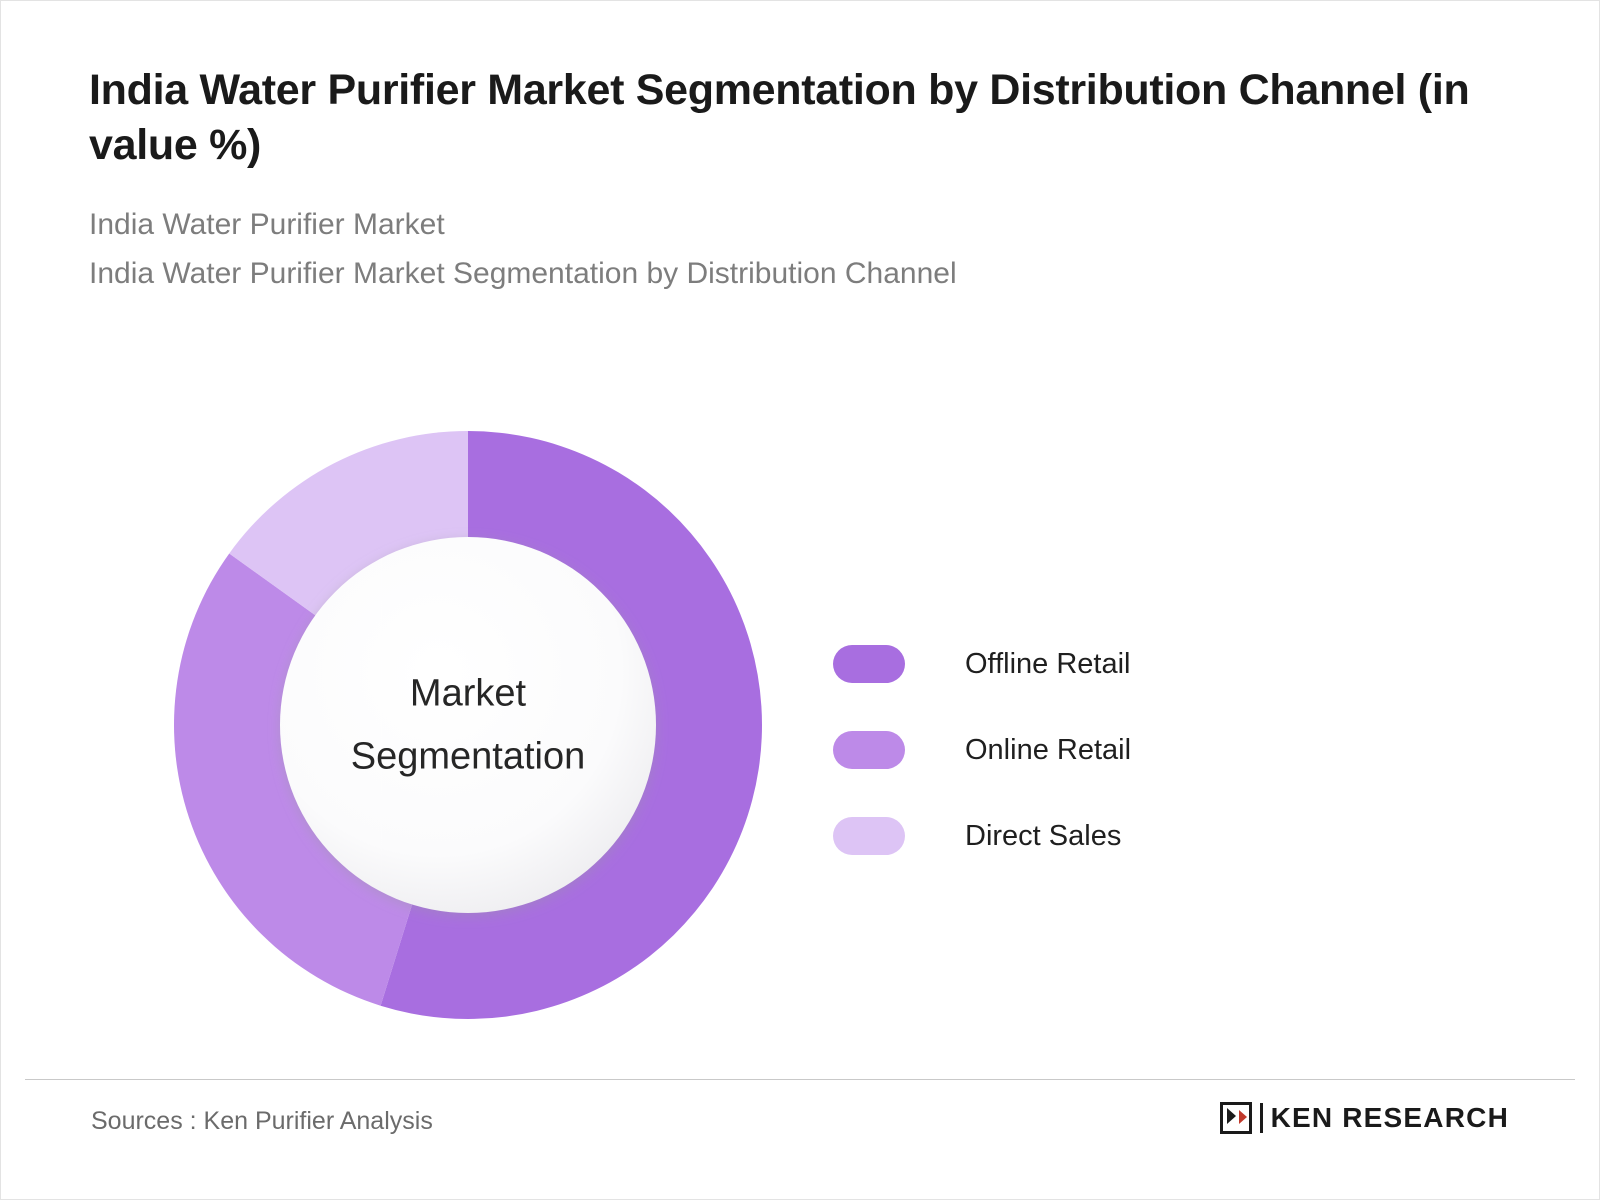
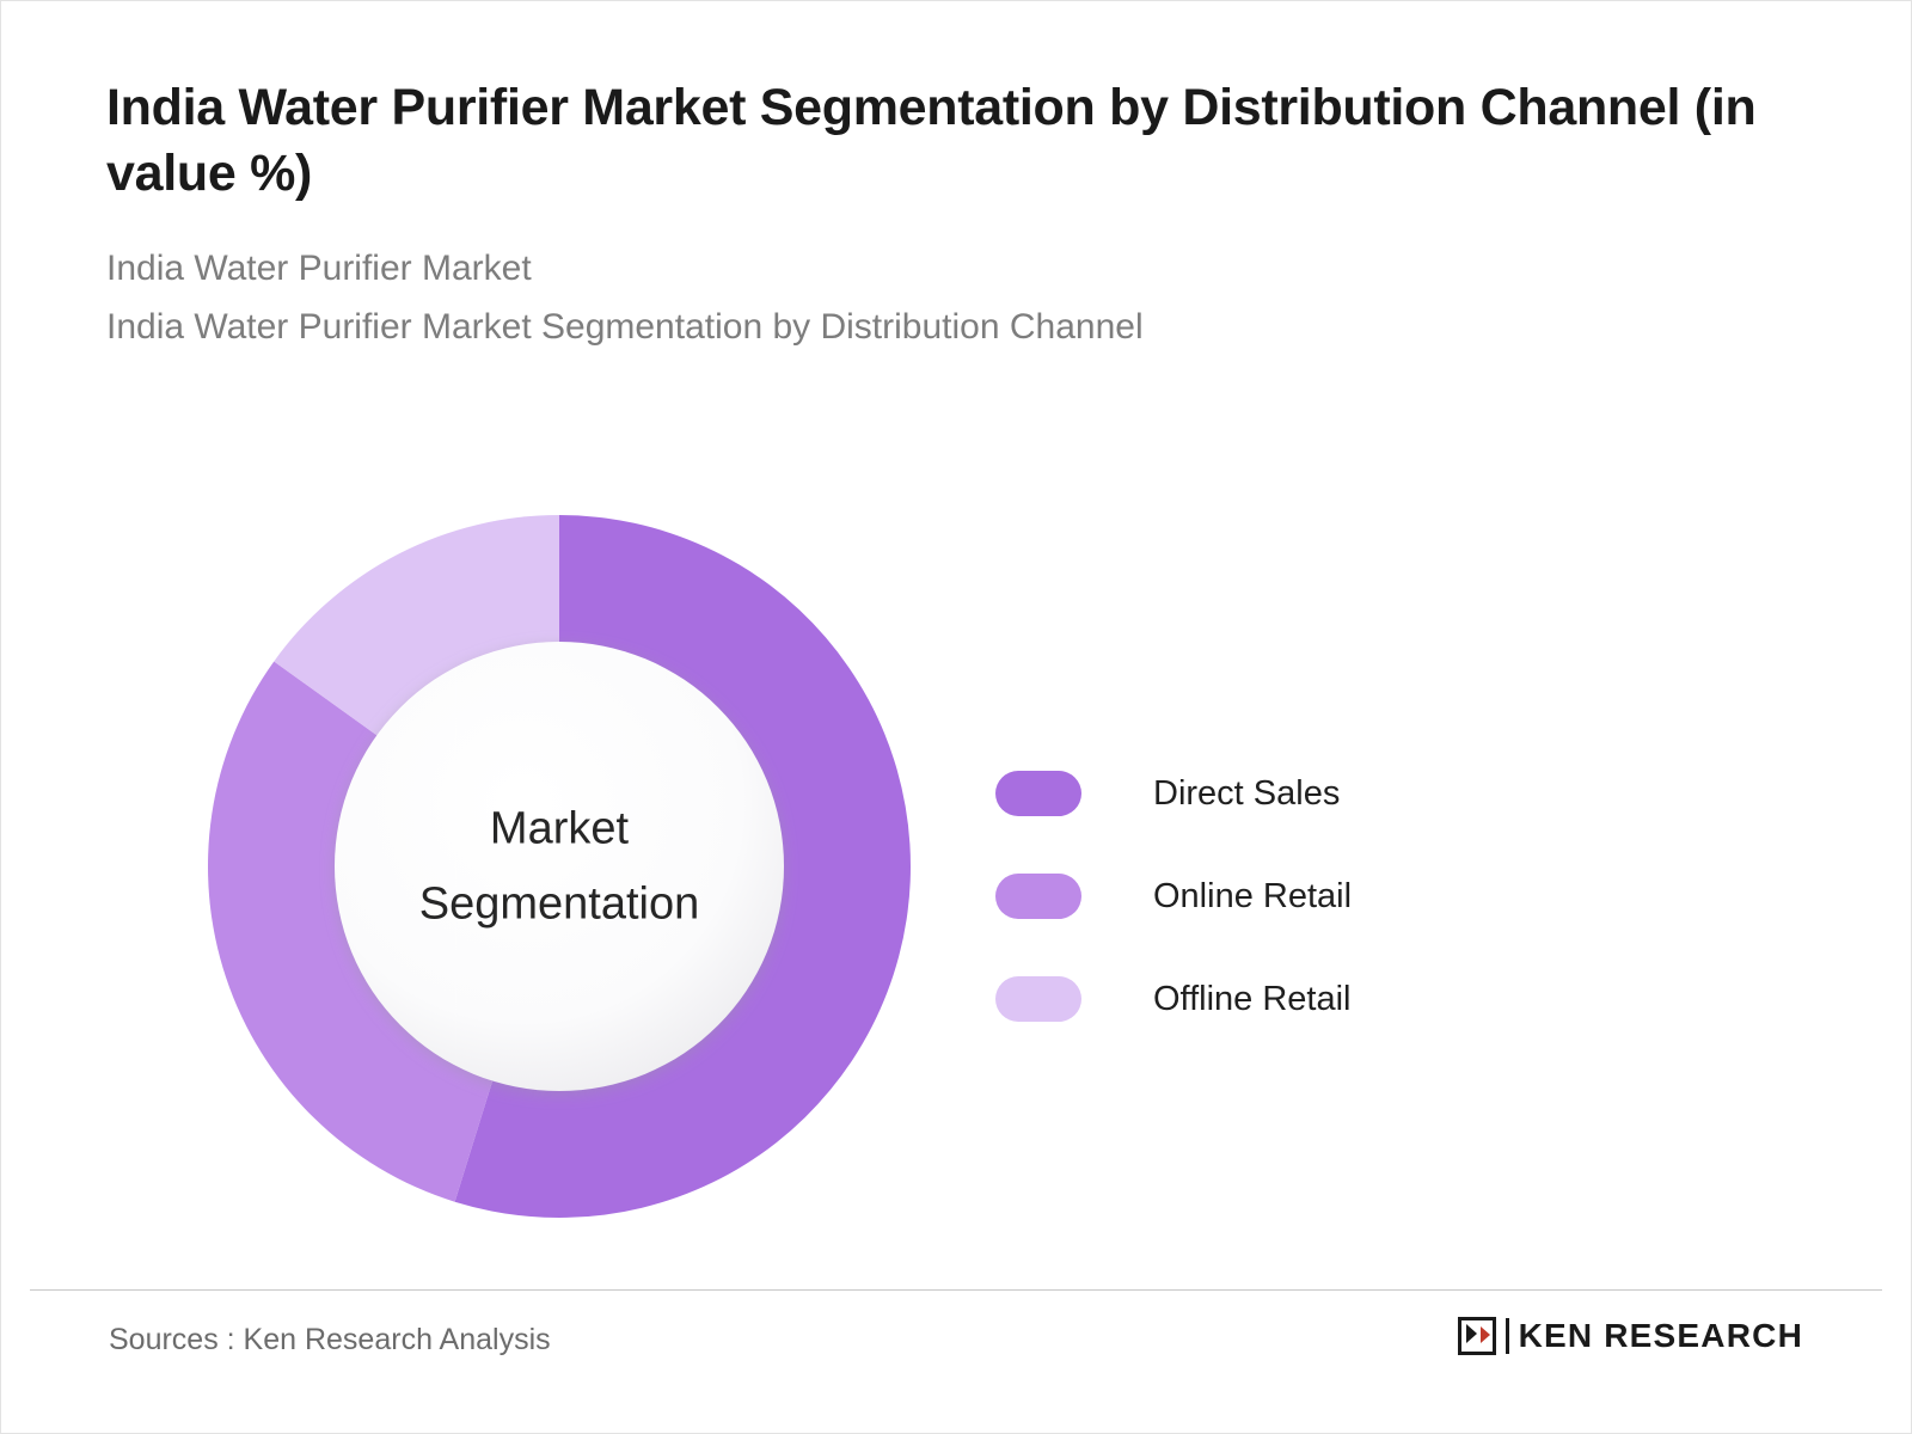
  India Water Purifier Market Segmentation by Distribution Channel (in value %)
  India Water Purifier Market
  India Water Purifier Market Segmentation by Distribution Channel
  Market
  Segmentation
- Offline Retail
+ Direct Sales
  Online Retail
- Direct Sales
+ Offline Retail
- Sources : Ken Purifier Analysis
+ Sources : Ken Research Analysis
  KEN RESEARCH
